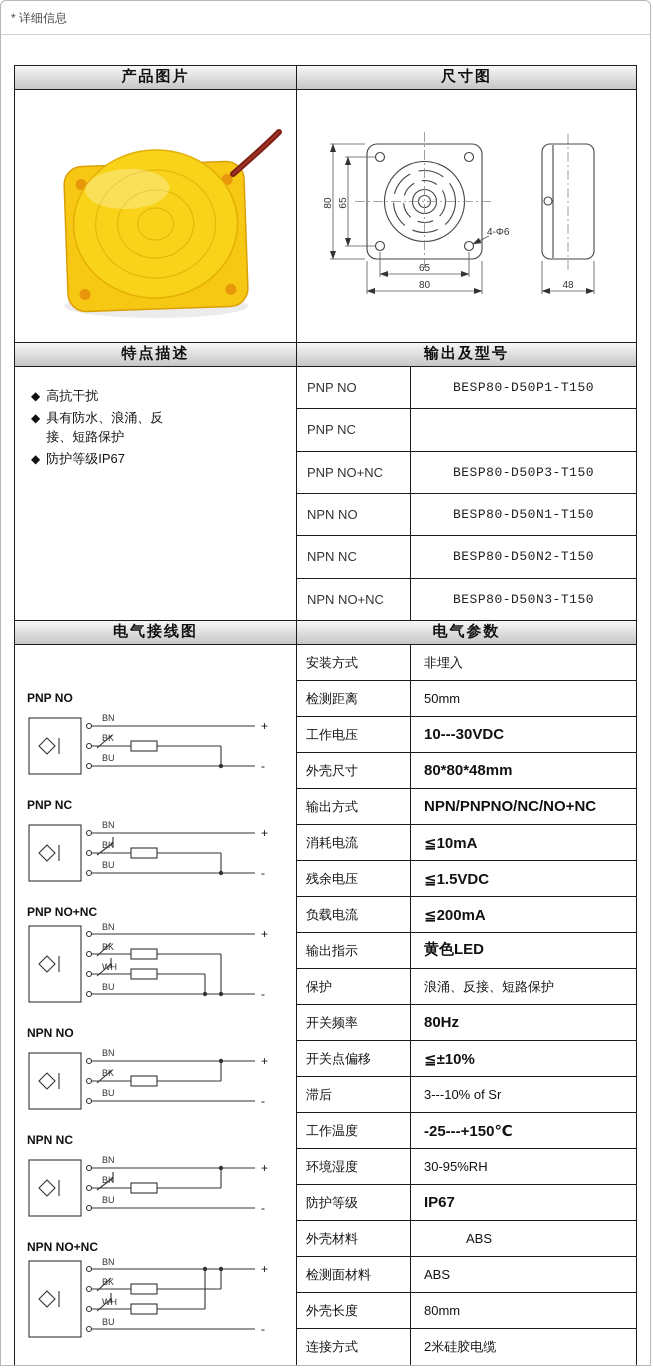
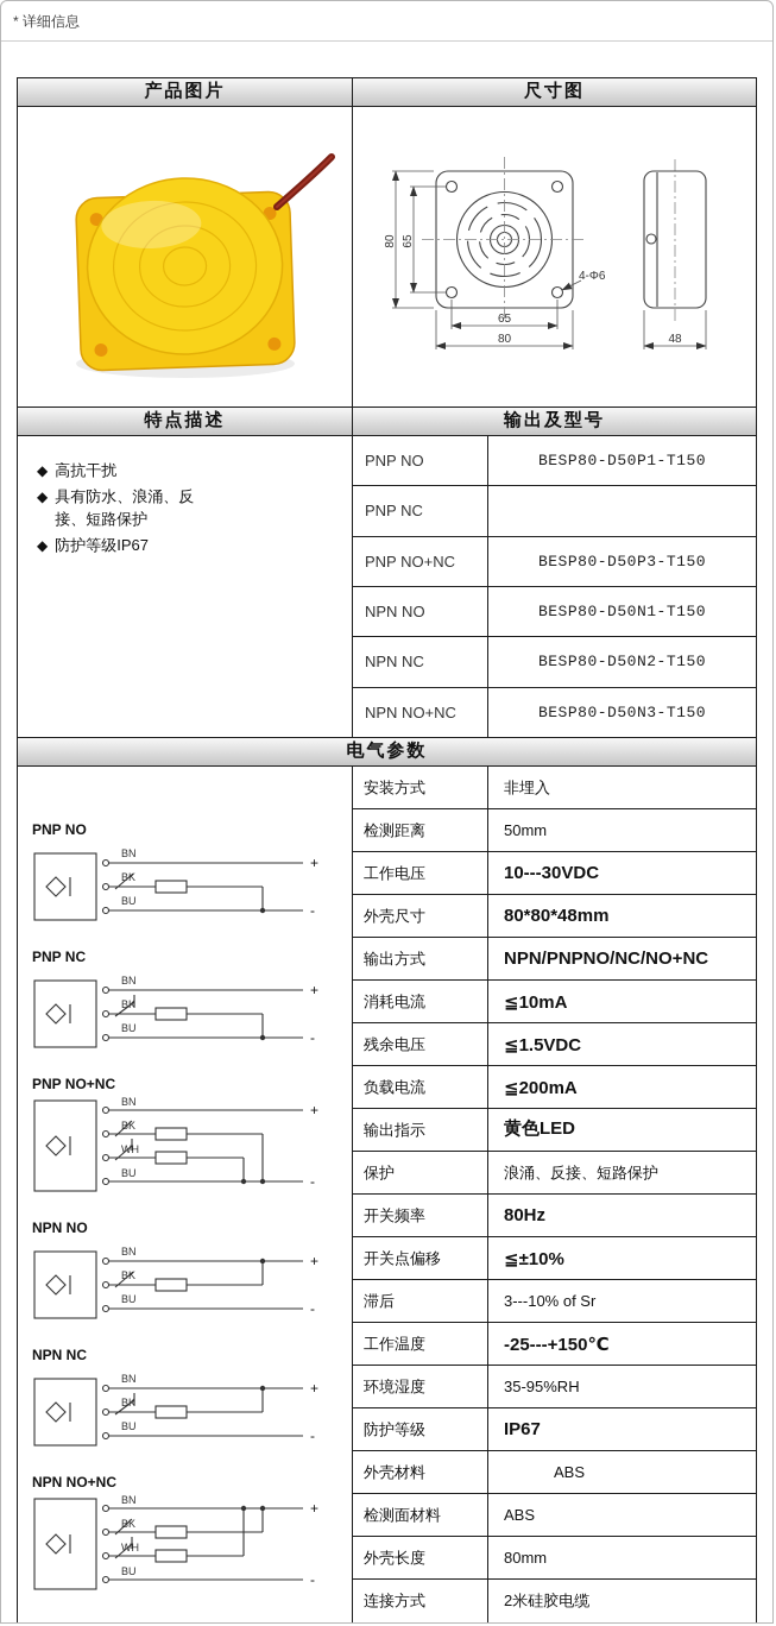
  * 详细信息
  产品图片
  尺寸图
  65
  80
  4-Φ6
  48
  特点描述
  输出及型号
  ◆
  高抗干扰
  ◆
  具有防水、浪涌、反接、短路保护
  ◆
  防护等级IP67
  PNP NO
  BESP80-D50P1-T150
  PNP NC
  PNP NO+NC
  BESP80-D50P3-T150
  NPN NO
  BESP80-D50N1-T150
  NPN NC
  BESP80-D50N2-T150
  NPN NO+NC
  BESP80-D50N3-T150
- 电气接线图
  电气参数
  PNP NO
  BN
  BK
  BU
  +
  -
  PNP NC
  BN
  BK
  BU
  +
  -
  PNP NO+NC
  BN
  BK
  WH
  BU
  +
  -
  NPN NO
  BN
  BK
  BU
  +
  -
  NPN NC
  BN
  BK
  BU
  +
  -
  NPN NO+NC
  BN
  BK
  WH
  BU
  +
  -
  安装方式
  非埋入
  检测距离
  50mm
  工作电压
  10---30VDC
  外壳尺寸
  80*80*48mm
  输出方式
  NPN/PNPNO/NC/NO+NC
  消耗电流
  ≦10mA
  残余电压
  ≦1.5VDC
  负载电流
  ≦200mA
  输出指示
  黄色LED
  保护
  浪涌、反接、短路保护
  开关频率
  80Hz
  开关点偏移
  ≦±10%
  滞后
  3---10% of Sr
  工作温度
  -25---+150℃
  环境湿度
- 30-95%RH
+ 35-95%RH
  防护等级
  IP67
  外壳材料
  ABS
  检测面材料
  ABS
  外壳长度
  80mm
  连接方式
  2米硅胶电缆
